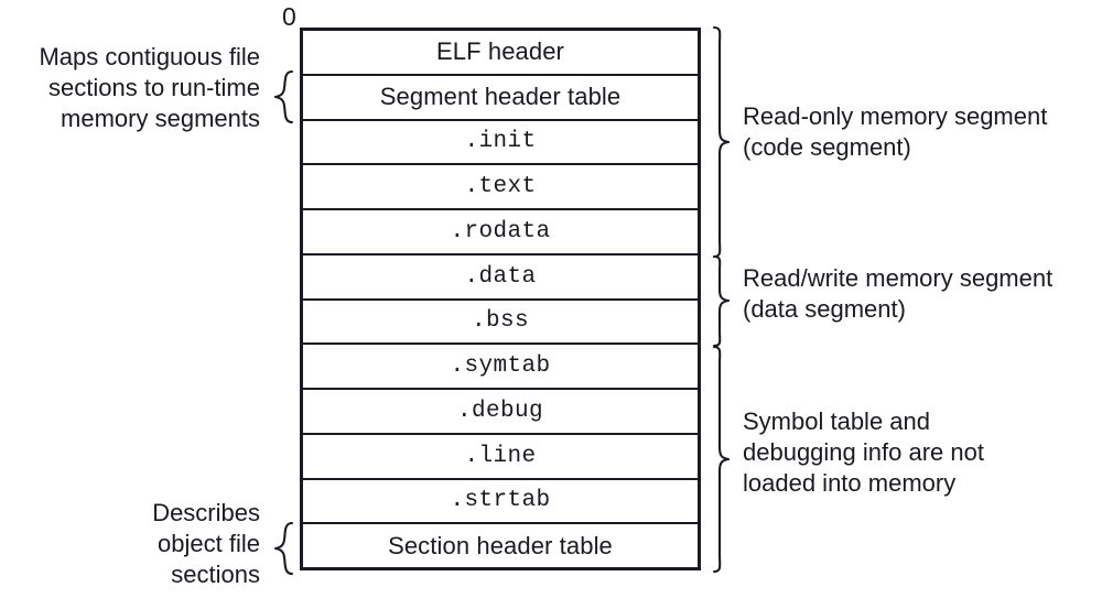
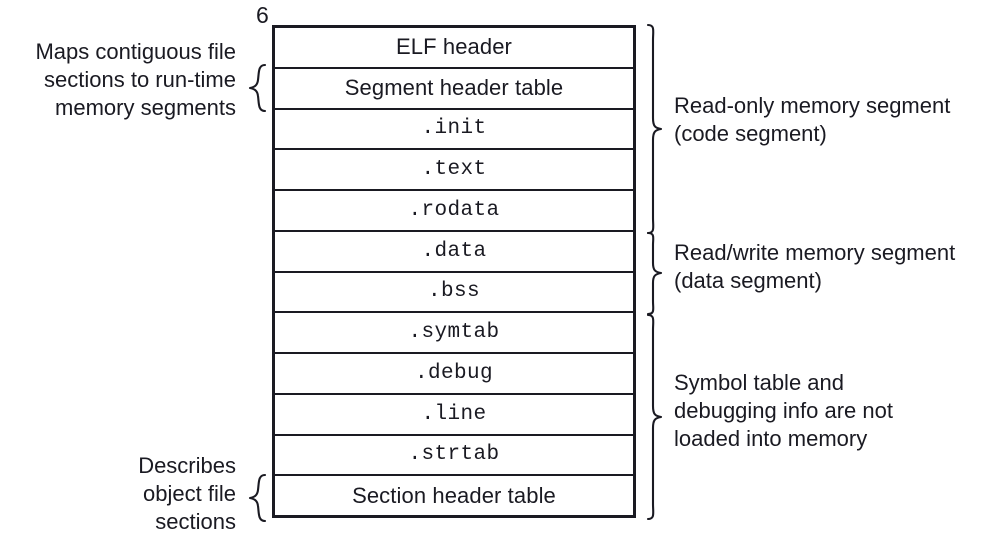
- 0
+ 6
  ELF header
  Segment header table
  .init
  .text
  .rodata
  .data
  .bss
  .symtab
  .debug
  .line
  .strtab
  Section header table
  Maps contiguous file
  sections to run-time
  memory segments
  Describes
  object file
  sections
  Read-only memory segment
  (code segment)
  Read/write memory segment
  (data segment)
  Symbol table and
  debugging info are not
  loaded into memory
